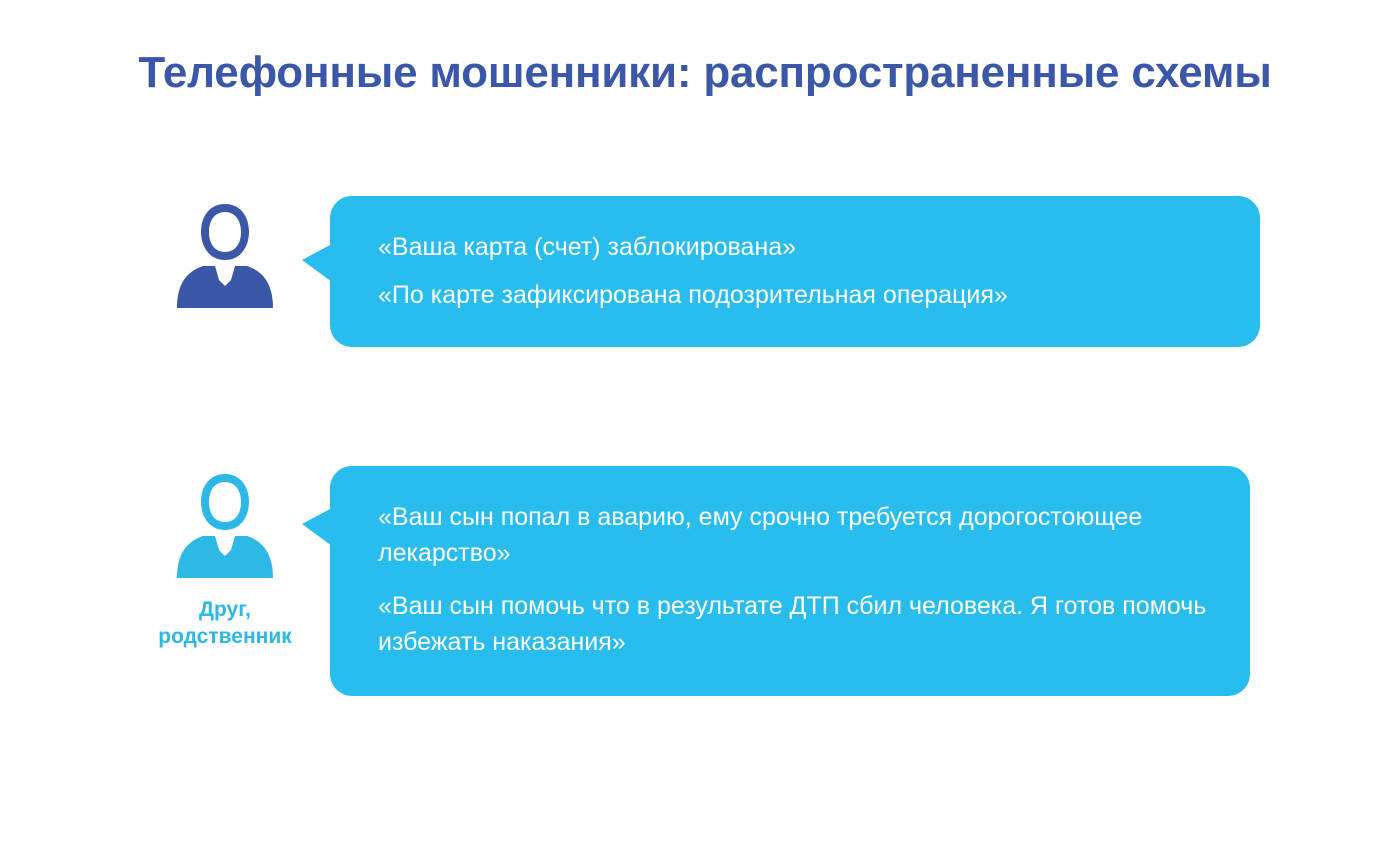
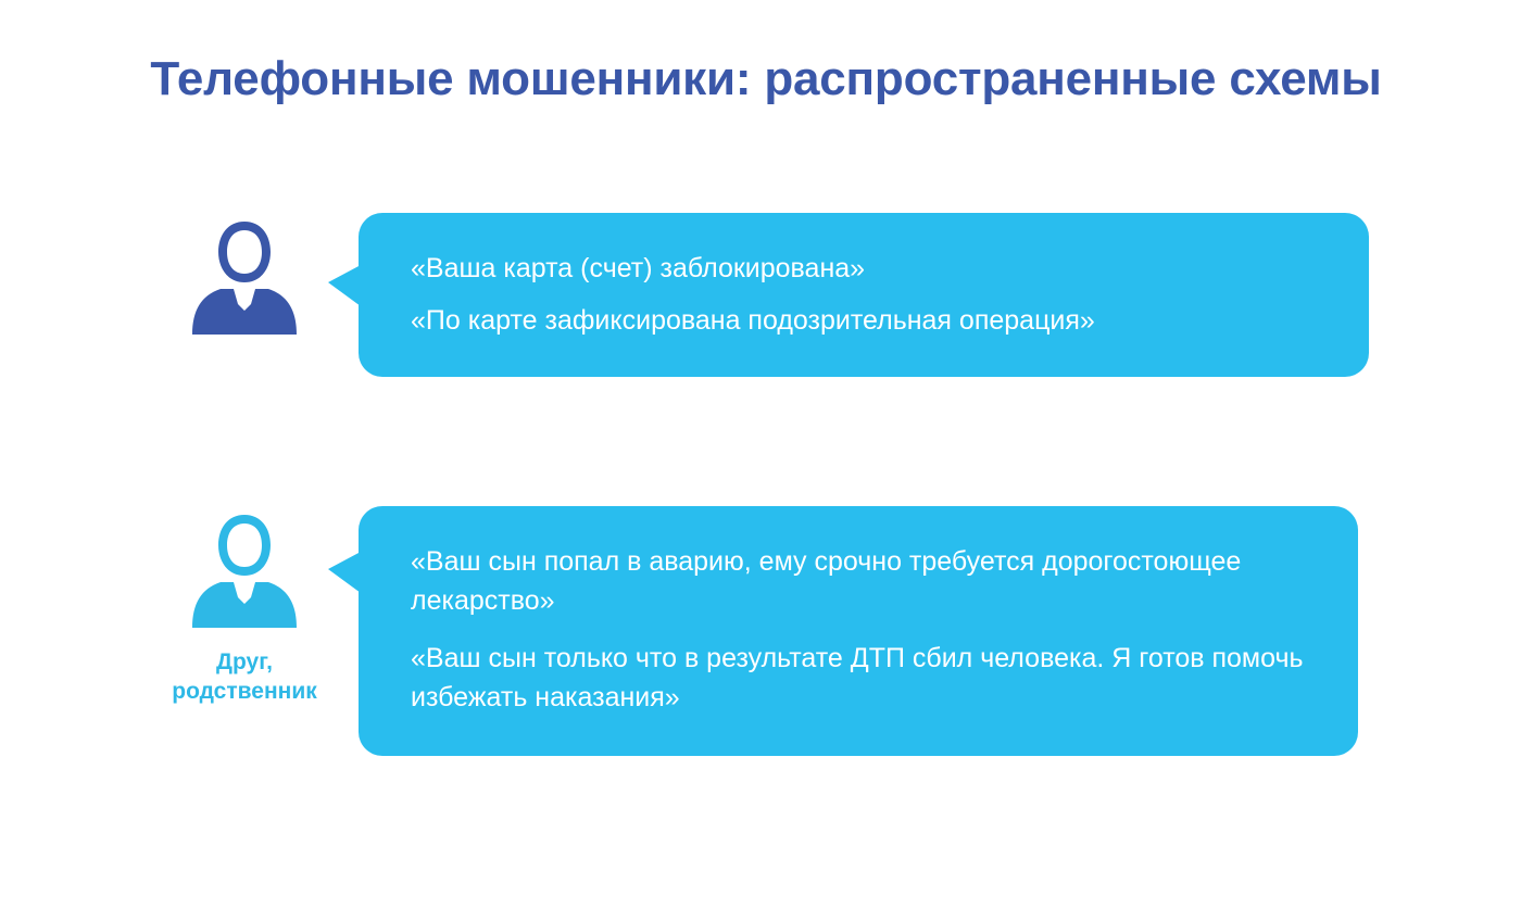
  Телефонные мошенники: распространенные схемы
  «Ваша карта (счет) заблокирована»
  «По карте зафиксирована подозрительная операция»
  Друг,
  родственник
  «Ваш сын попал в аварию, ему срочно требуется дорогостоющее лекарство»
- «Ваш сын помочь что в результате ДТП сбил человека. Я готов помочь избежать наказания»
+ «Ваш сын только что в результате ДТП сбил человека. Я готов помочь избежать наказания»
